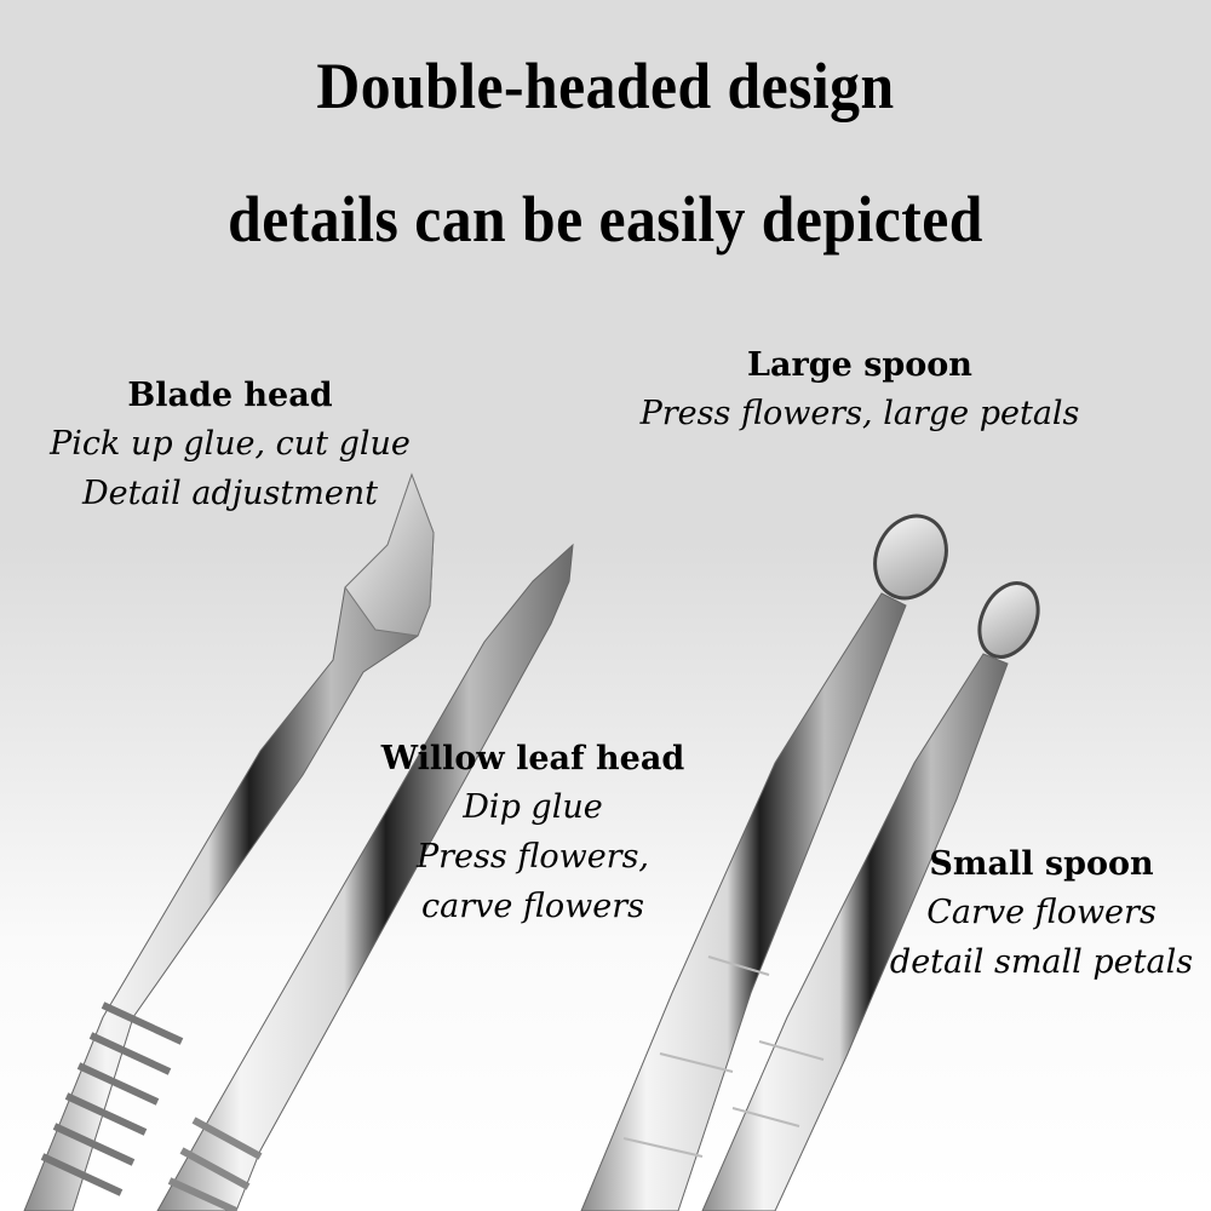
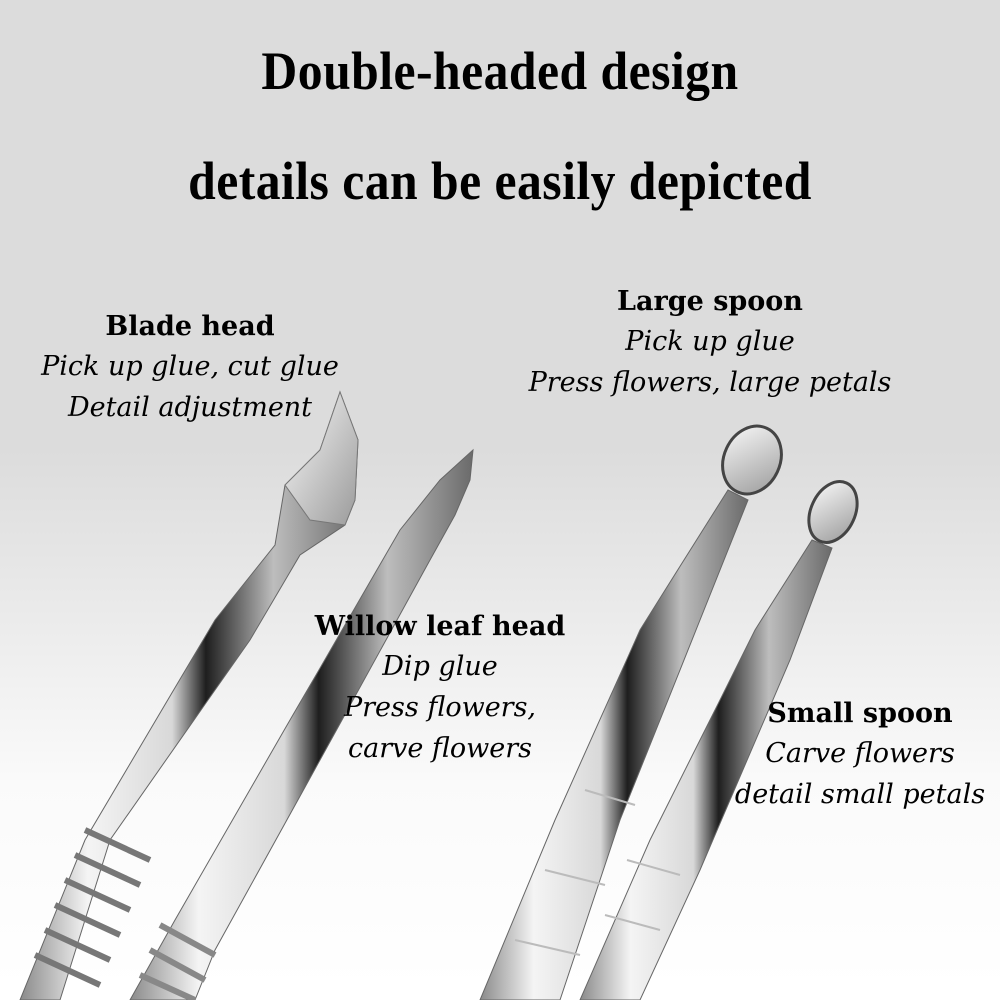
  Double-headed design
  details can be easily depicted
  Blade head
  Pick up glue, cut glue
  Detail adjustment
  Large spoon
+ Pick up glue
  Press flowers, large petals
  Willow leaf head
  Dip glue
  Press flowers,
  carve flowers
  Small spoon
  Carve flowers
  detail small petals
